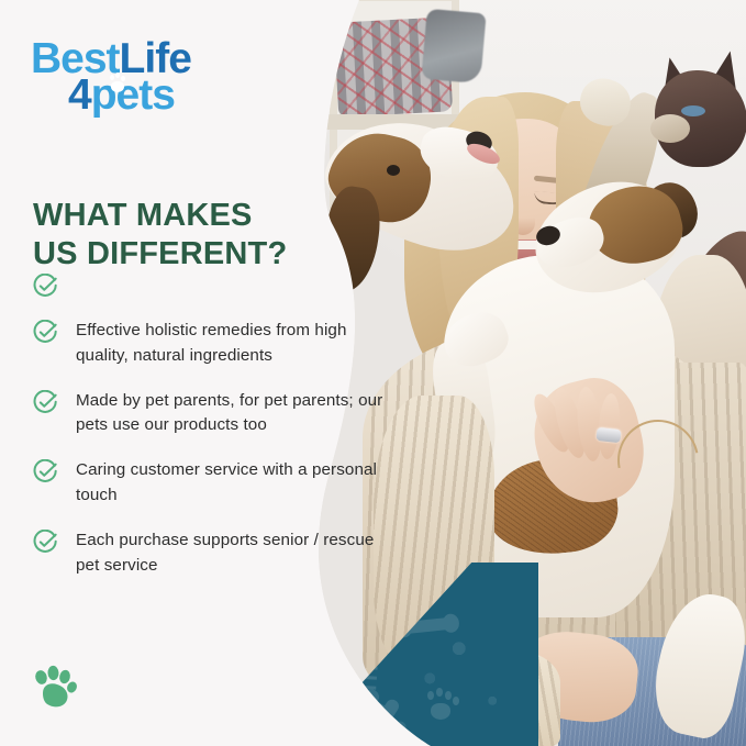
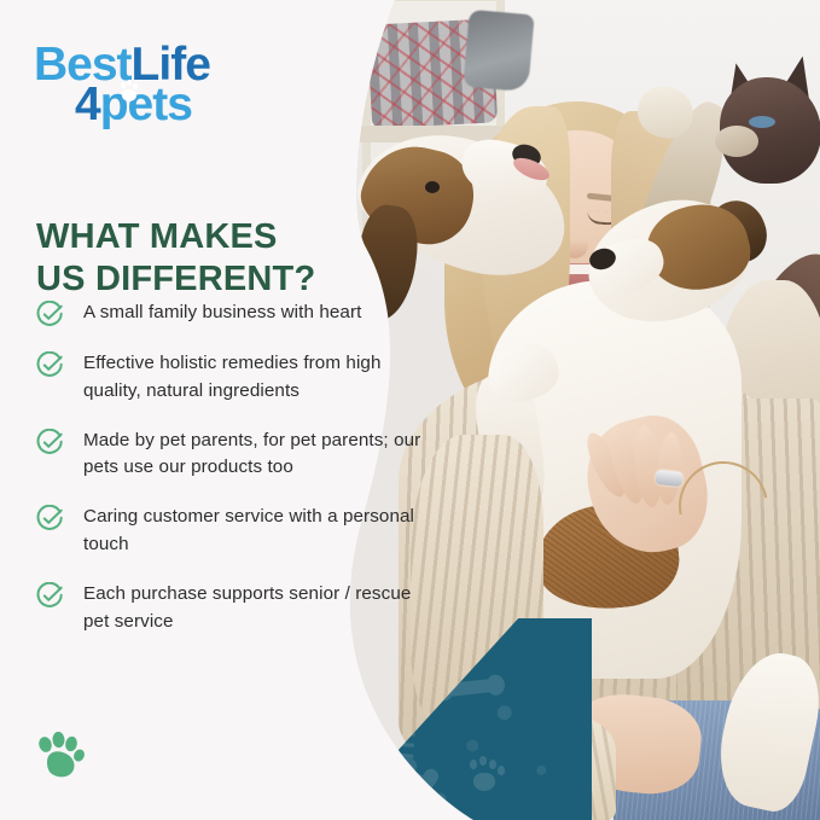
  BestLife
  4pets
  WHAT MAKES
  US DIFFERENT?
+ A small family business with heart
  Effective holistic remedies from high quality, natural ingredients
  Made by pet parents, for pet parents; our pets use our products too
  Caring customer service with a personal touch
  Each purchase supports senior / rescue pet service
